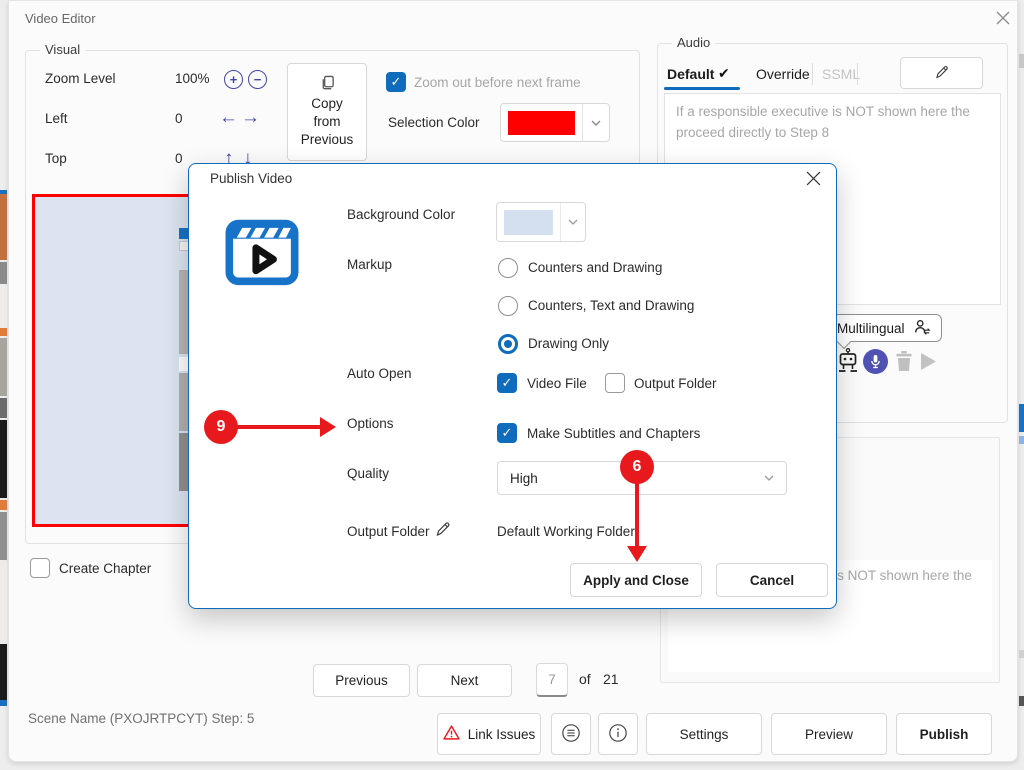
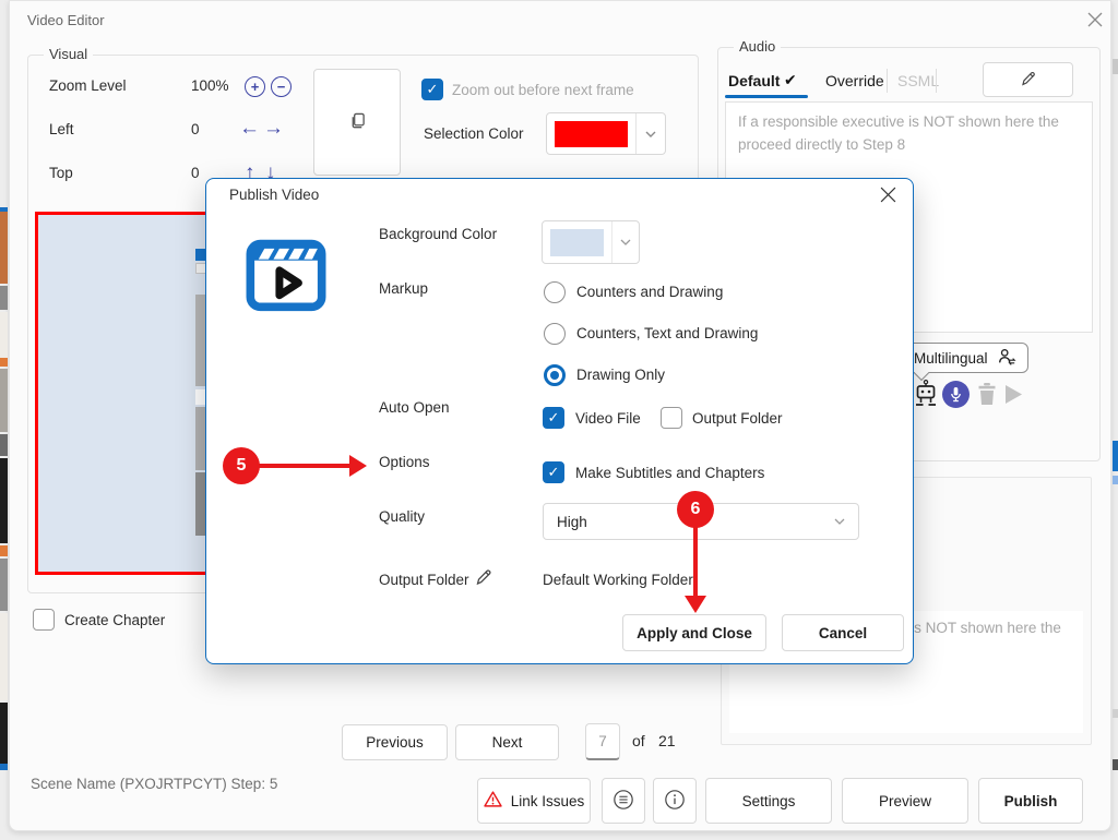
  Video Editor
  Visual
  Zoom Level
  100%
  +
  −
  Left
  0
  ←
  →
  Top
  0
  ↑
  ↓
- Copy from Previous
  ✓
  Zoom out before next frame
  Selection Color
  Create Chapter
  Audio
  Default
  ✔
  Override
  SSM
  If a responsible executive is NOT shown here the proceed directly to Step 8
  Multilingual
  Previous
  Next
  7
  of
  21
  Scene Name (PXOJRTPCYT) Step: 5
  Link Issues
  Settings
  Preview
  Publish
  Publish Video
  Background Color
  Markup
  Counters and Drawing
  Counters, Text and Drawing
  Drawing Only
  Auto Open
  ✓
  Video File
  Output Folder
  Options
  ✓
  Make Subtitles and Chapters
  Quality
  High
  Output Folder
  Default Working Folder
  Apply and Close
  Cancel
- 9
+ 5
  6
